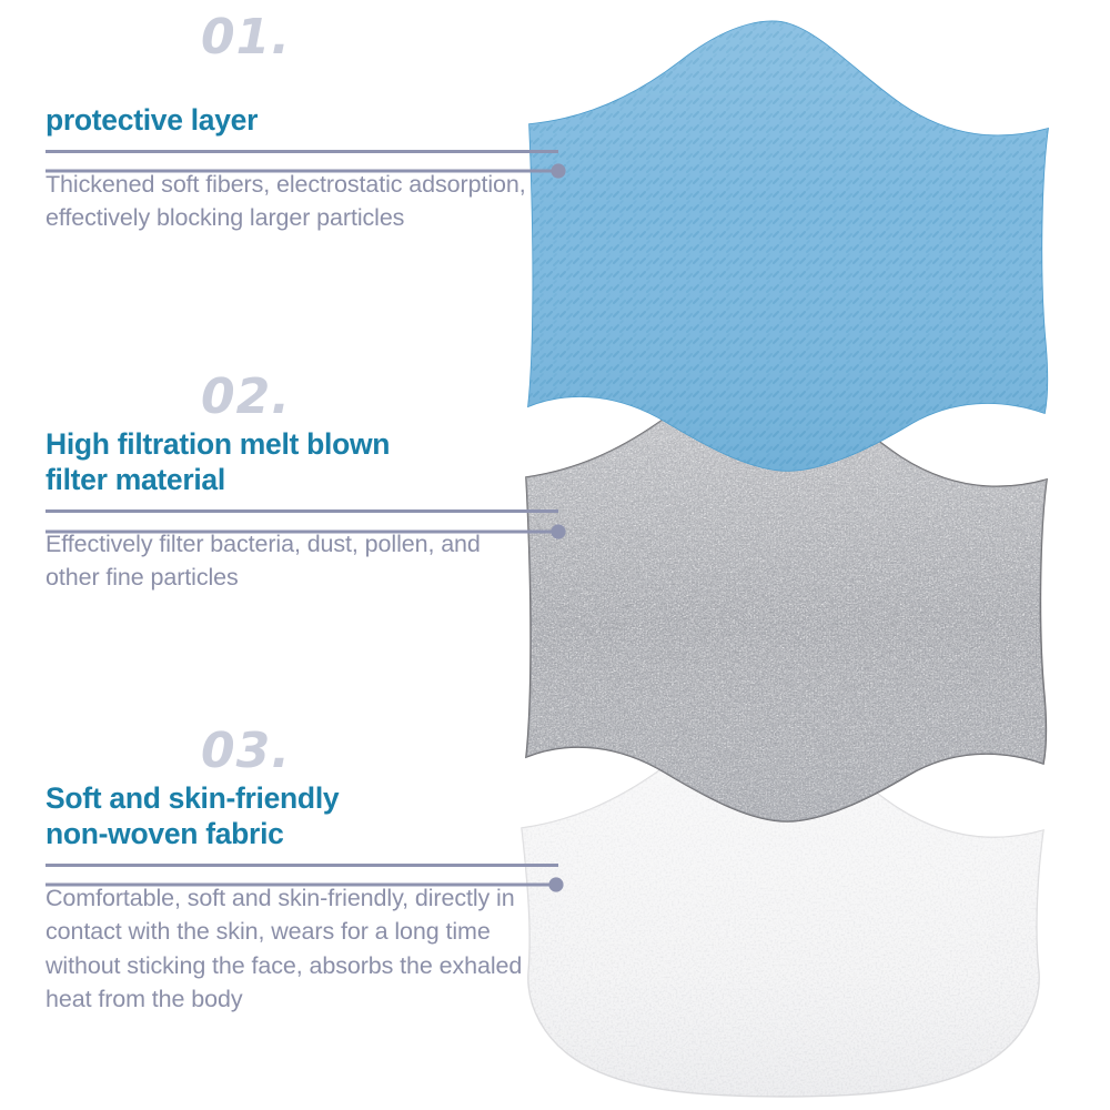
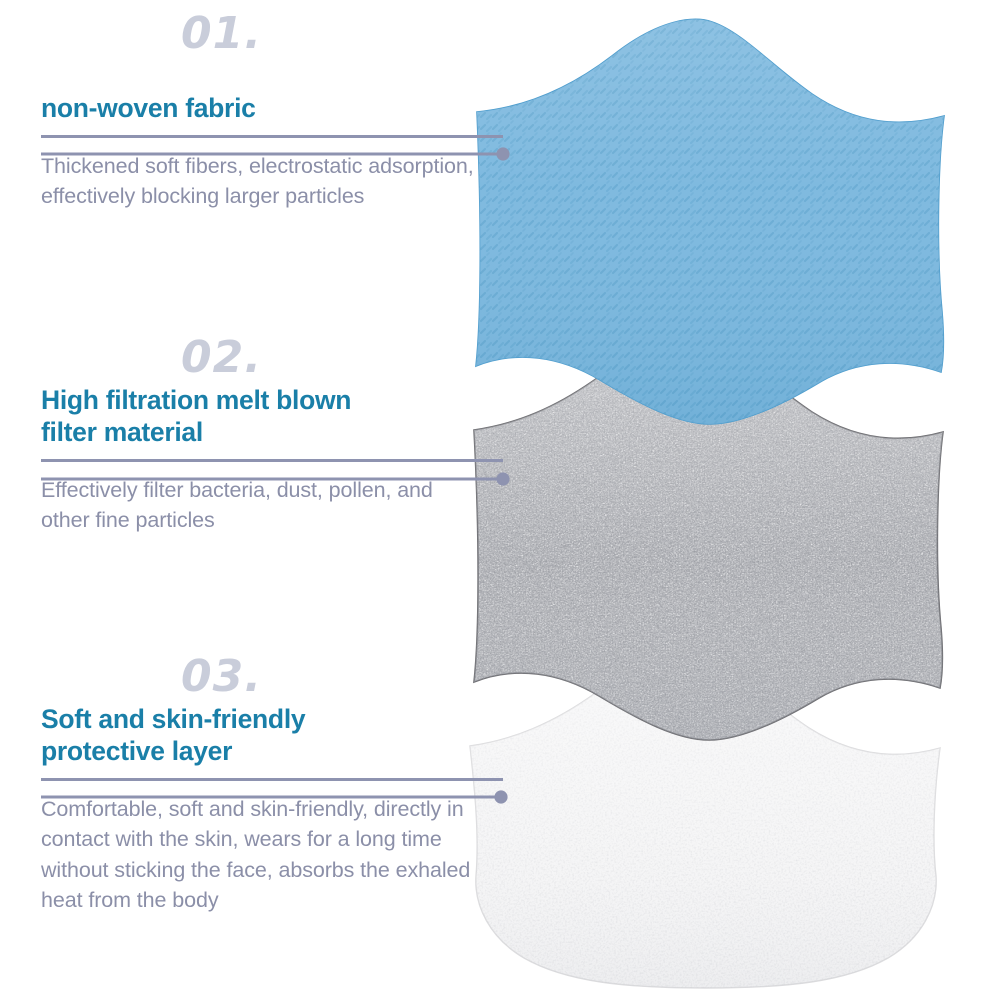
  01.
- protective layer
+ non-woven fabric
  Thickened soft fibers, electrostatic adsorption, effectively blocking larger particles
  02.
  High filtration melt blown
  filter material
  Effectively filter bacteria, dust, pollen, and other fine particles
  03.
  Soft and skin-friendly
- non-woven fabric
+ protective layer
  Comfortable, soft and skin-friendly, directly in contact with the skin, wears for a long time without sticking the face, absorbs the exhaled heat from the body
